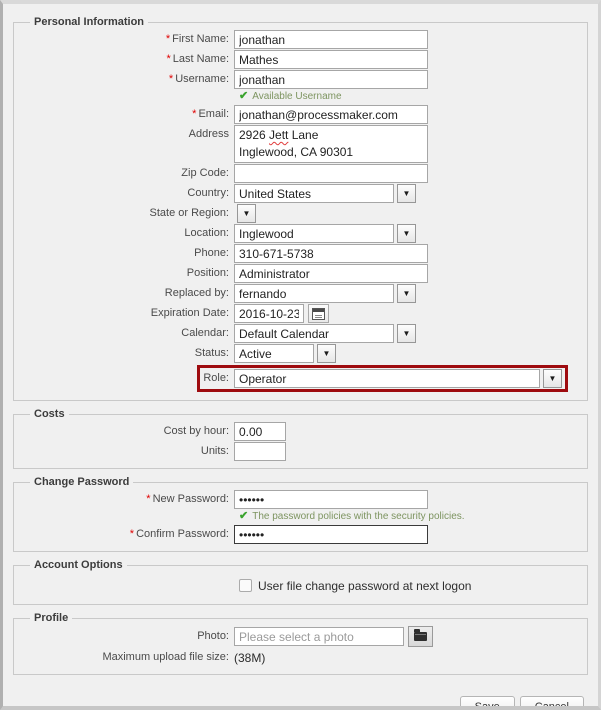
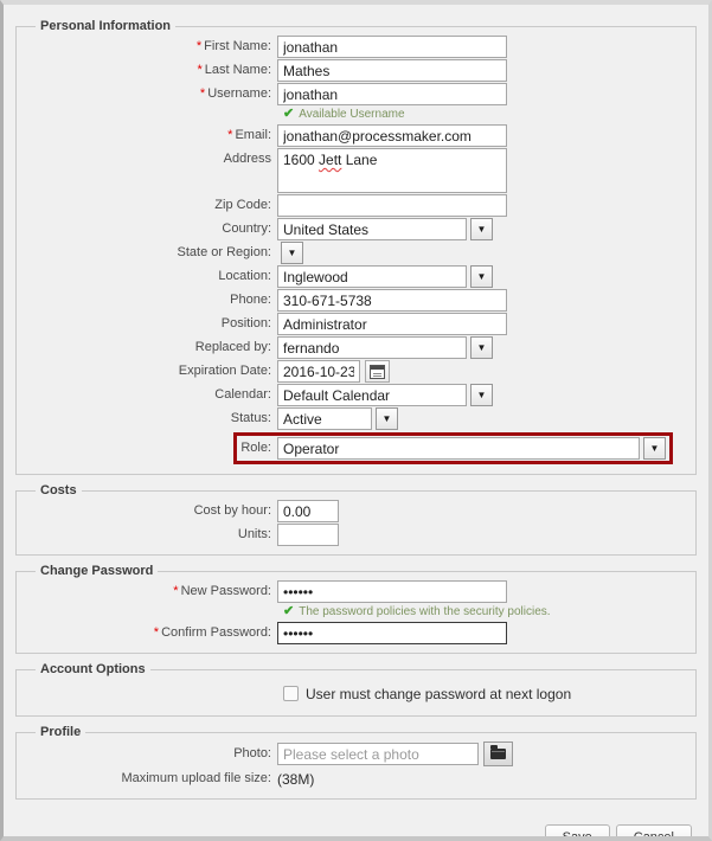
  Personal Information
  * First Name:
  jonathan
  * Last Name:
  Mathes
  * Username:
  jonathan
  ✔
  Available Username
  * Email:
  jonathan@processmaker.com
  Address
- 2926 Jett Lane
+ 1600 Jett Lane
- Inglewood, CA 90301
  Zip Code:
  Country:
  United States
  ▼
  State or Region:
  ▼
  Location:
  Inglewood
  ▼
  Phone:
  310-671-5738
  Position:
  Administrator
  Replaced by:
  fernando
  ▼
  Expiration Date:
  2016-10-23
  Calendar:
  Default Calendar
  ▼
  Status:
  Active
  ▼
  Role:
  Operator
  ▼
  Costs
  Cost by hour:
  0.00
  Units:
  Change Password
  * New Password:
  ••••••
  ✔
  The password policies with the security policies.
  * Confirm Password:
  ••••••
  Account Options
- User file change password at next logon
+ User must change password at next logon
  Profile
  Photo:
  Please select a photo
  Maximum upload file size:
  (38M)
